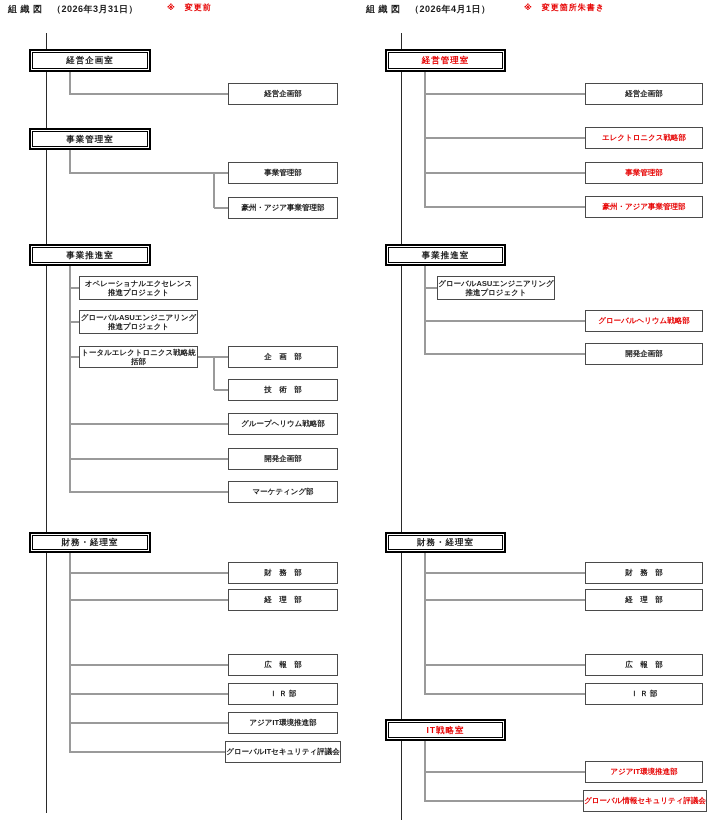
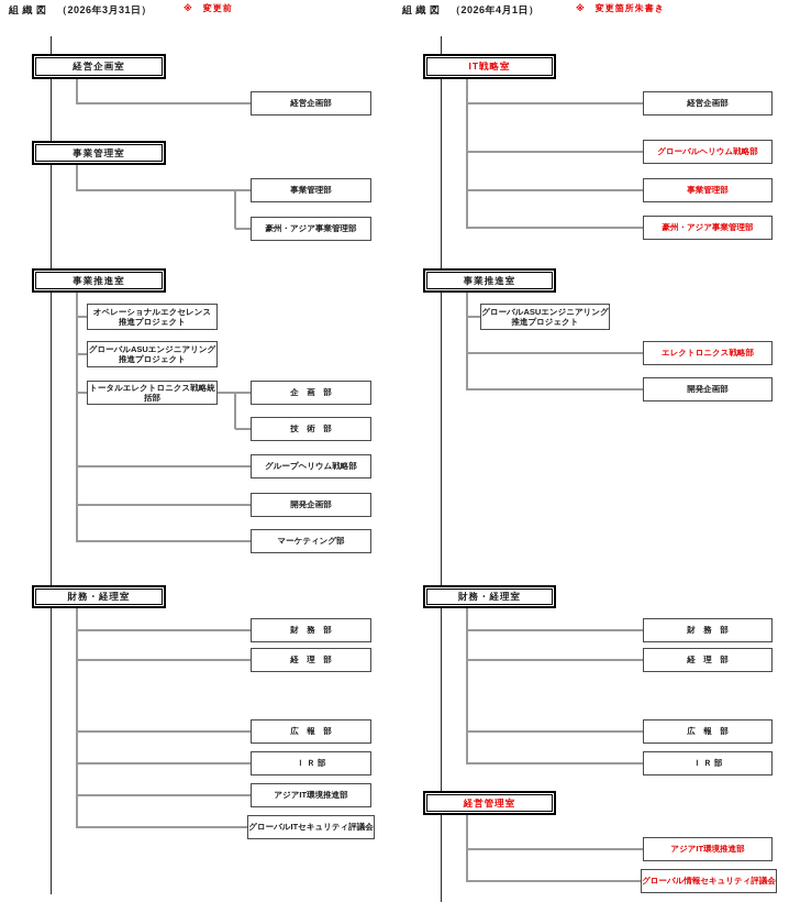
  組 織 図 （2026年3月31日）
  ※ 変更前
  組 織 図 （2026年4月1日）
  ※ 変更箇所朱書き
  経営企画室
  経営企画部
  事業管理室
  事業管理部
  豪州・アジア事業管理部
  事業推進室
  オペレーショナルエクセレンス
  推進プロジェクト
  グローバルASUエンジニアリング
  推進プロジェクト
  トータルエレクトロニクス戦略統括部
  企 画 部
  技 術 部
  グループヘリウム戦略部
  開発企画部
  マーケティング部
  財務・経理室
  財 務 部
  経 理 部
  広 報 部
  Ｉ Ｒ 部
  アジアIT環境推進部
  グローバルITセキュリティ評議会
- 経営管理室
+ IT戦略室
  経営企画部
- エレクトロニクス戦略部
+ グローバルヘリウム戦略部
  事業管理部
  豪州・アジア事業管理部
  事業推進室
  グローバルASUエンジニアリング
  推進プロジェクト
- グローバルヘリウム戦略部
+ エレクトロニクス戦略部
  開発企画部
  財務・経理室
  財 務 部
  経 理 部
  広 報 部
  Ｉ Ｒ 部
- IT戦略室
+ 経営管理室
  アジアIT環境推進部
  グローバル情報セキュリティ評議会
